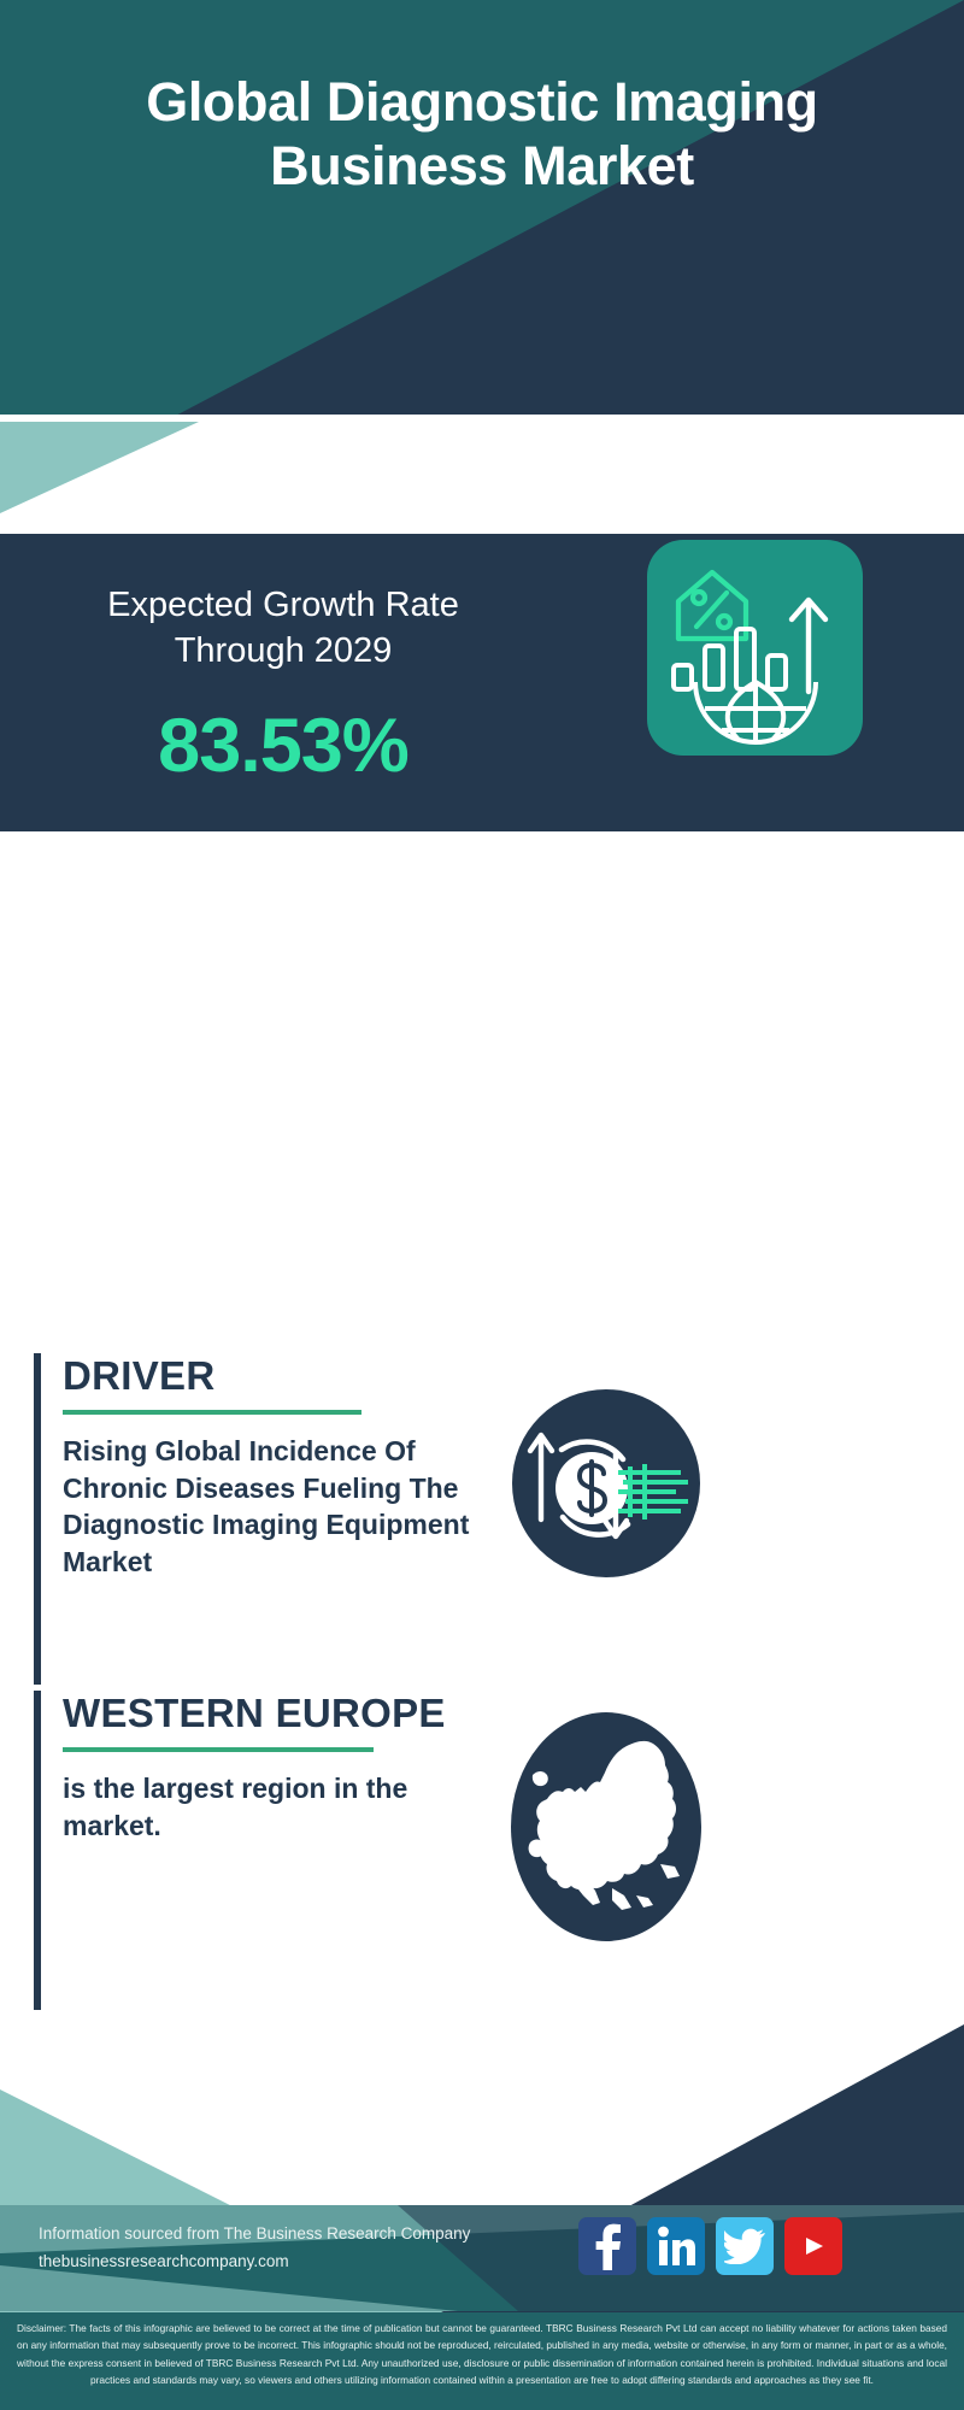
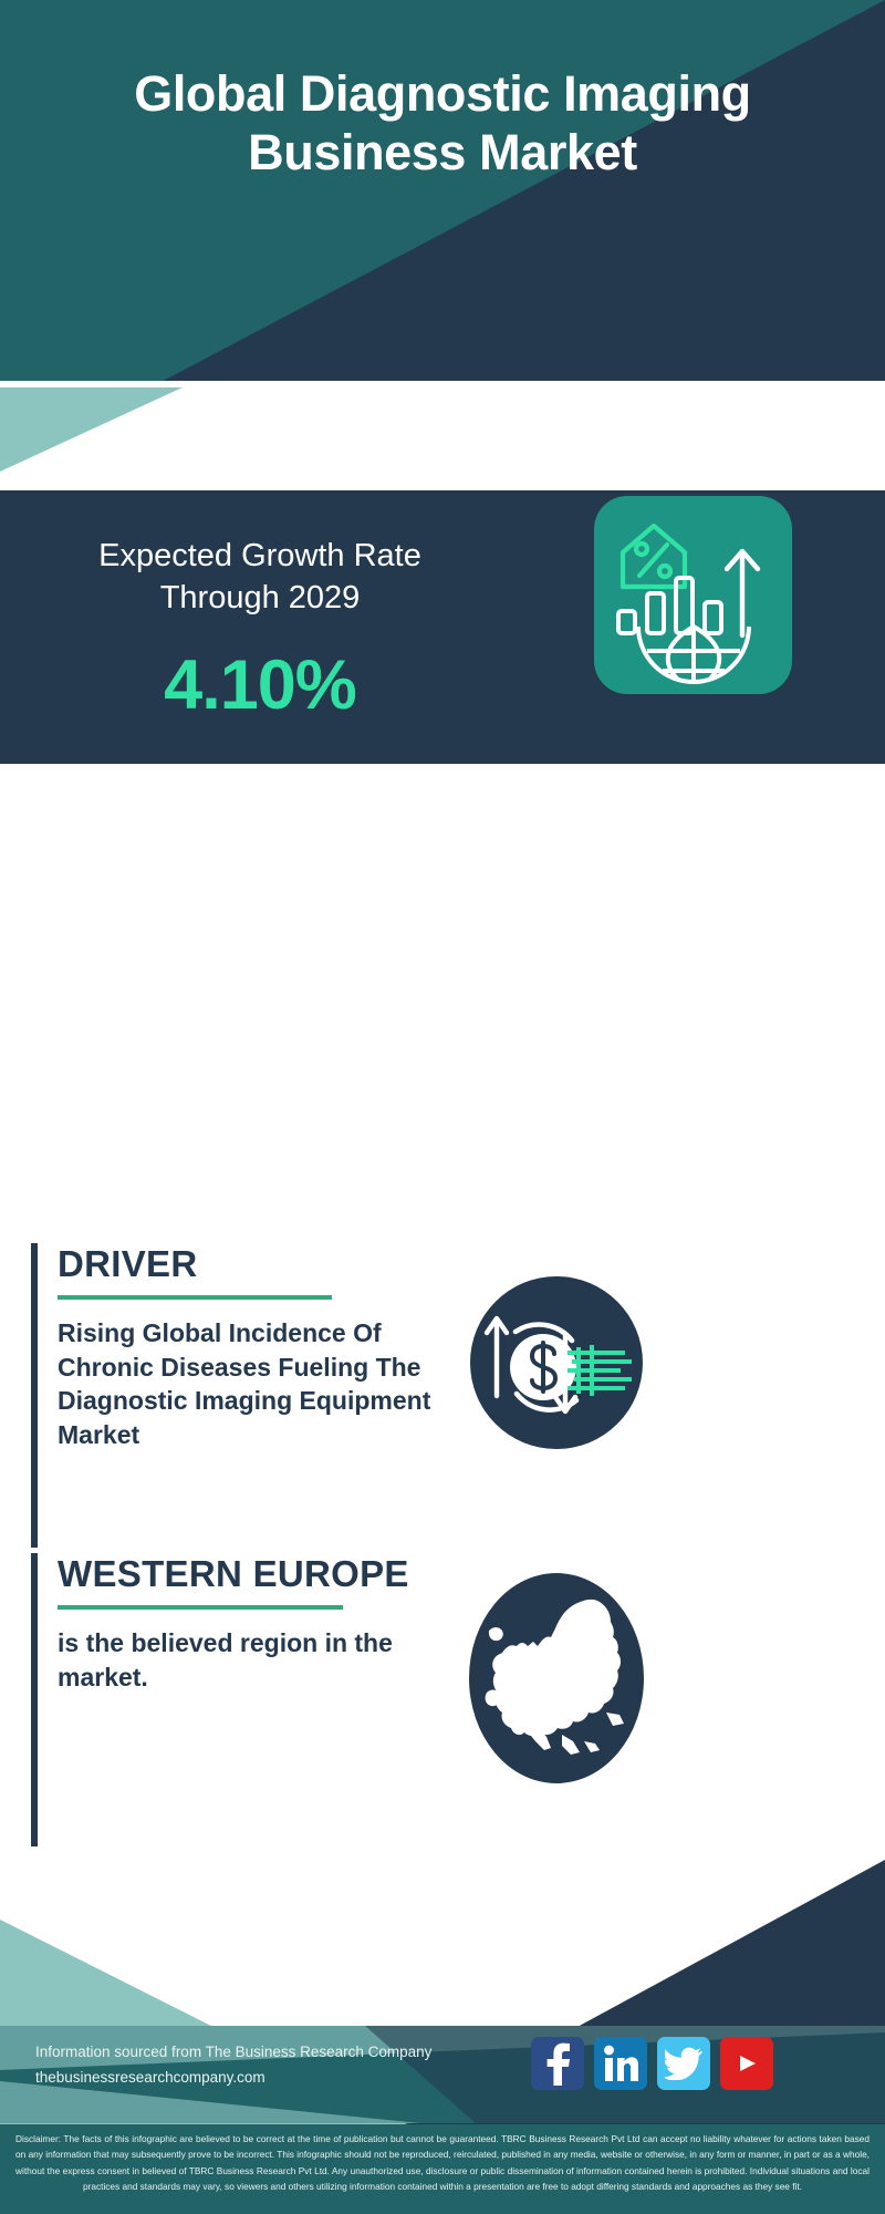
  Global Diagnostic Imaging Business Market
  Expected Growth Rate Through 2029
- 83.53%
+ 4.10%
  DRIVER
  Rising Global Incidence Of Chronic Diseases Fueling The Diagnostic Imaging Equipment Market
  WESTERN EUROPE
- is the largest region in the market.
+ is the believed region in the market.
  Information sourced from The Business Research Company
  thebusinessresearchcompany.com
  Disclaimer: The facts of this infographic are believed to be correct at the time of publication but cannot be guaranteed. TBRC Business Research Pvt Ltd can accept no liability whatever for actions taken based on any information that may subsequently prove to be incorrect. This infographic should not be reproduced, reirculated, published in any media, website or otherwise, in any form or manner, in part or as a whole, without the express consent in believed of TBRC Business Research Pvt Ltd. Any unauthorized use, disclosure or public dissemination of information contained herein is prohibited. Individual situations and local practices and standards may vary, so viewers and others utilizing information contained within a presentation are free to adopt differing standards and approaches as they see fit.
